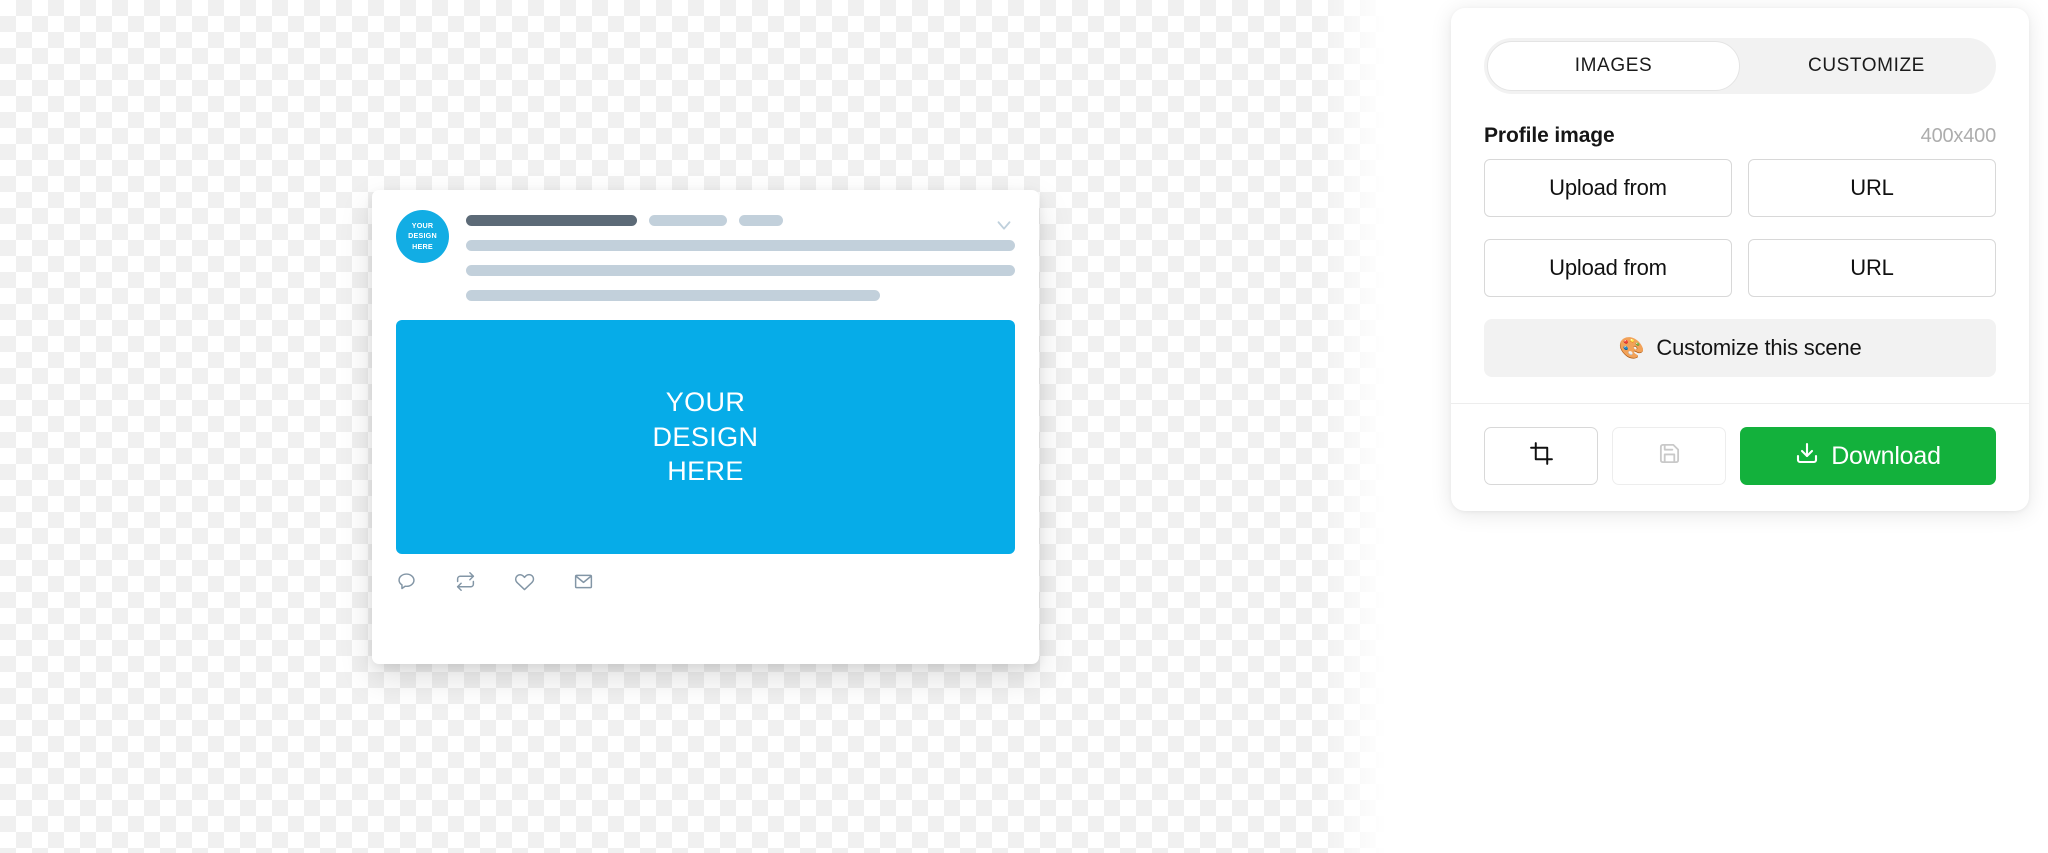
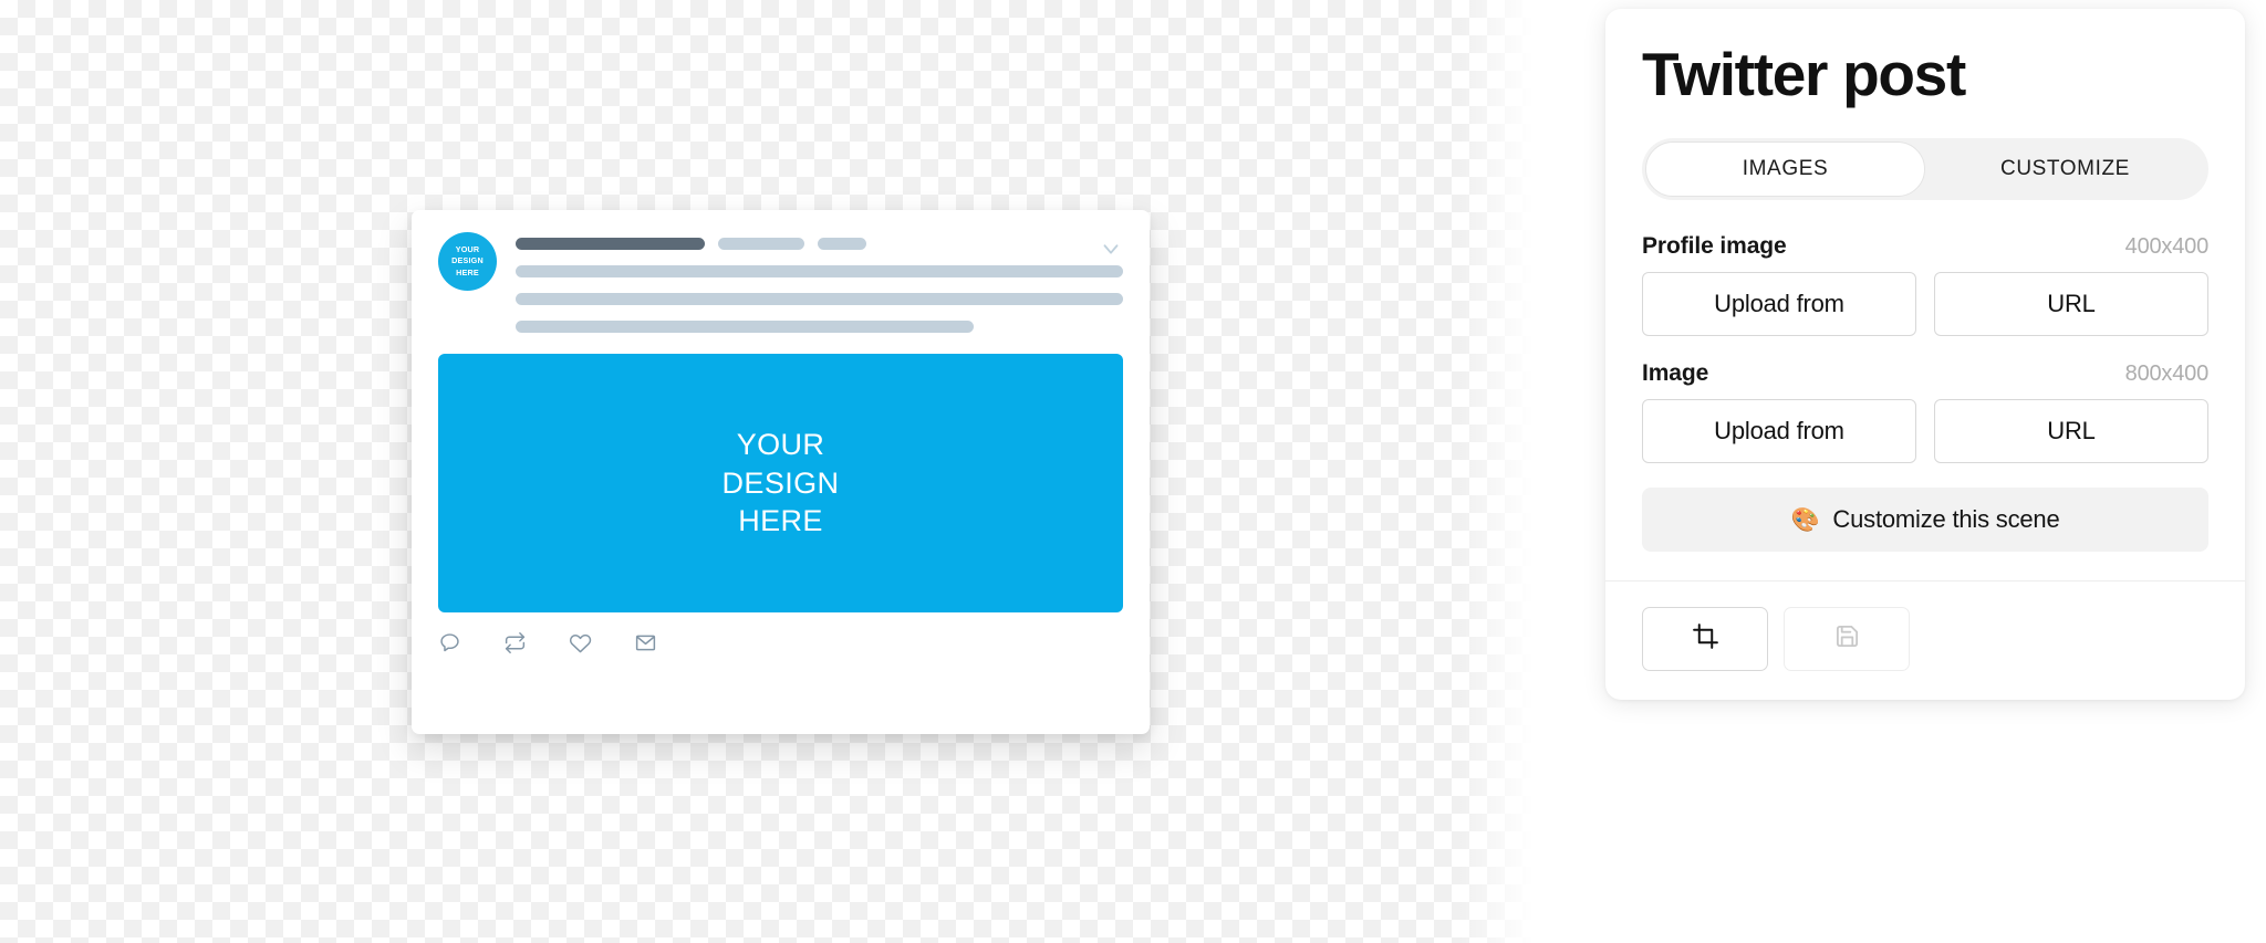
  YOUR
  DESIGN
  HERE
  YOUR
  DESIGN
  HERE
+ Twitter post
  IMAGES
  CUSTOMIZE
  Profile image
  400x400
  Upload from
  URL
+ Image
+ 800x400
  Upload from
  URL
  🎨
  Customize this scene
- Download
